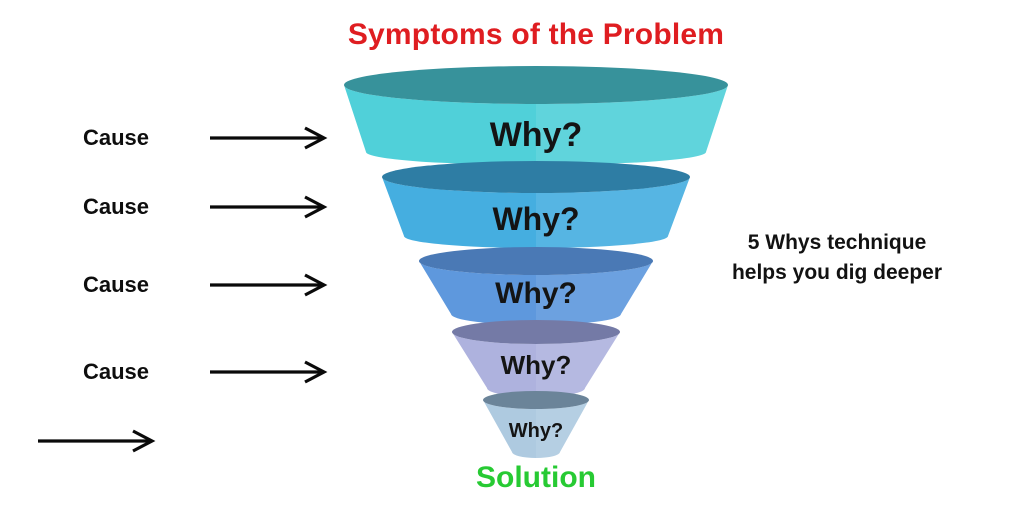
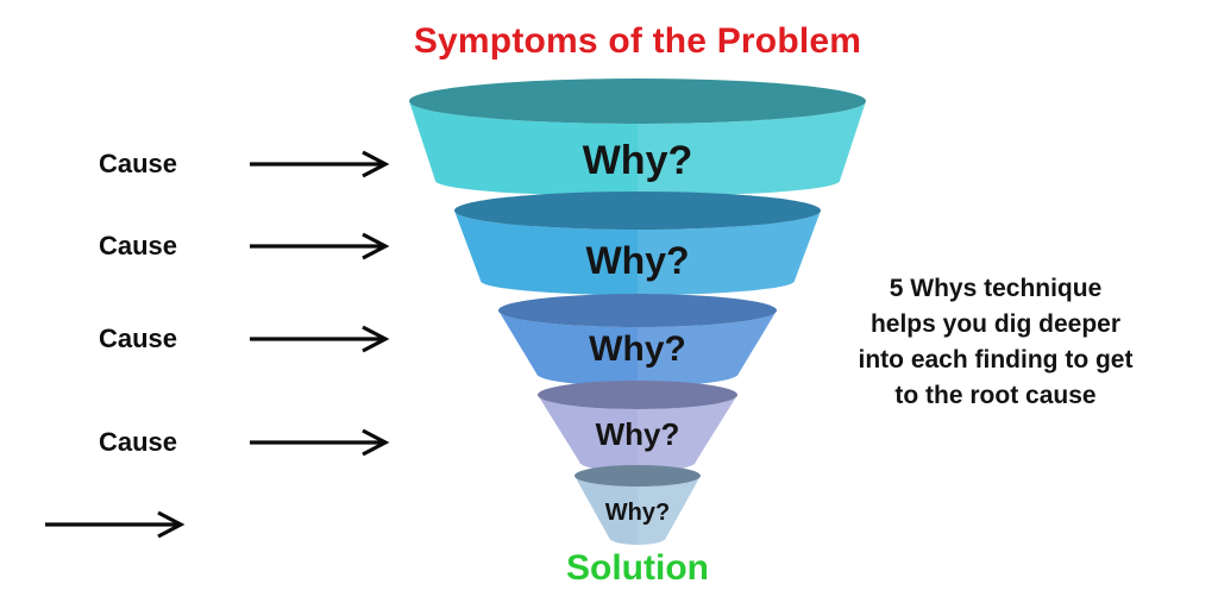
  Symptoms of the Problem
  Why?
  Why?
  Why?
  Why?
  Why?
  Cause
  Cause
  Cause
  Cause
  5 Whys technique
  helps you dig deeper
+ into each finding to get
+ to the root cause
  Solution
